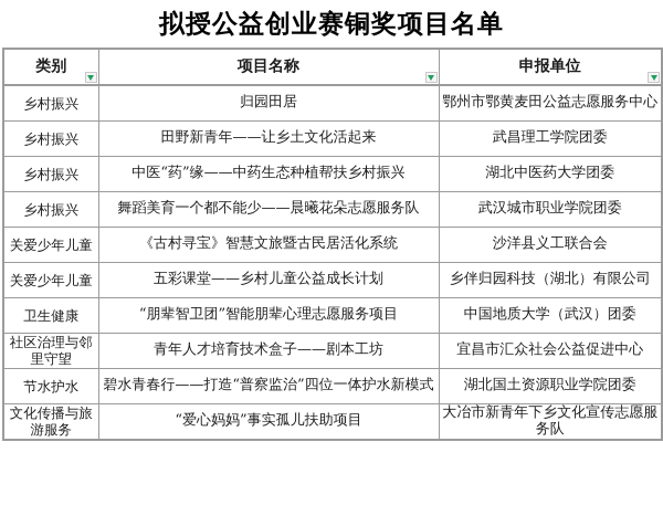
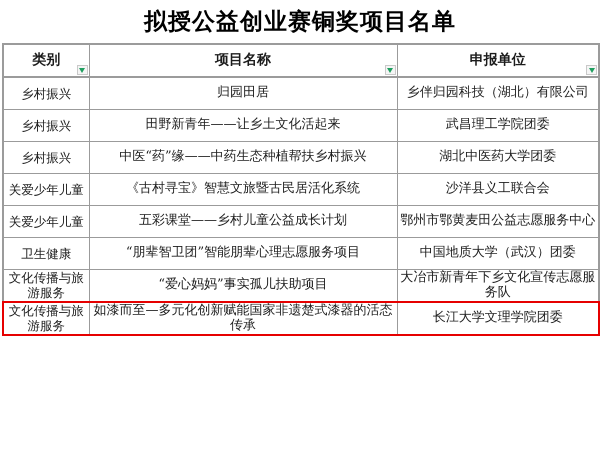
  拟授公益创业赛铜奖项目名单
  类别	项目名称	申报单位
- 乡村振兴	归园田居	鄂州市鄂黄麦田公益志愿服务中心
+ 乡村振兴	归园田居	乡伴归园科技（湖北）有限公司
  乡村振兴	田野新青年——让乡土文化活起来	武昌理工学院团委
  乡村振兴	中医“药”缘——中药生态种植帮扶乡村振兴	湖北中医药大学团委
- 乡村振兴	舞蹈美育一个都不能少——晨曦花朵志愿服务队	武汉城市职业学院团委
  关爱少年儿童	《古村寻宝》智慧文旅暨古民居活化系统	沙洋县义工联合会
- 关爱少年儿童	五彩课堂——乡村儿童公益成长计划	乡伴归园科技（湖北）有限公司
+ 关爱少年儿童	五彩课堂——乡村儿童公益成长计划	鄂州市鄂黄麦田公益志愿服务中心
  卫生健康	“朋辈智卫团”智能朋辈心理志愿服务项目	中国地质大学（武汉）团委
- 社区治理与邻里守望	青年人才培育技术盒子——剧本工坊	宜昌市汇众社会公益促进中心
- 节水护水	碧水青春行——打造“普察监治”四位一体护水新模式	湖北国土资源职业学院团委
  文化传播与旅游服务	“爱心妈妈”事实孤儿扶助项目	大冶市新青年下乡文化宣传志愿服务队
+ 文化传播与旅游服务	如漆而至—多元化创新赋能国家非遗楚式漆器的活态传承	长江大学文理学院团委
